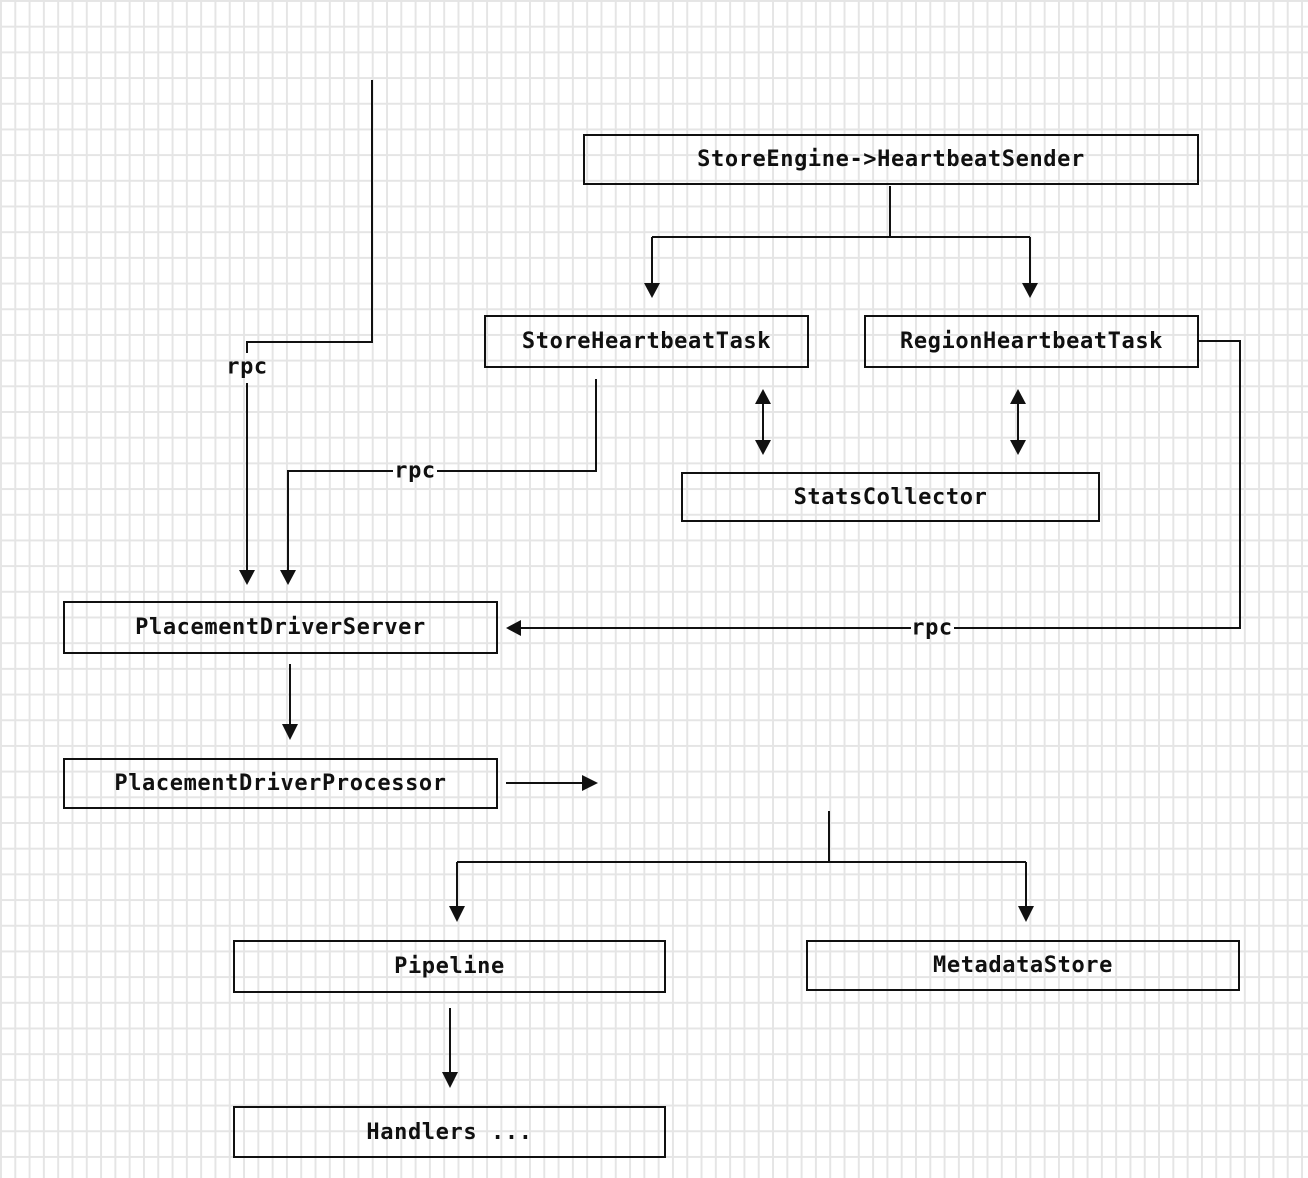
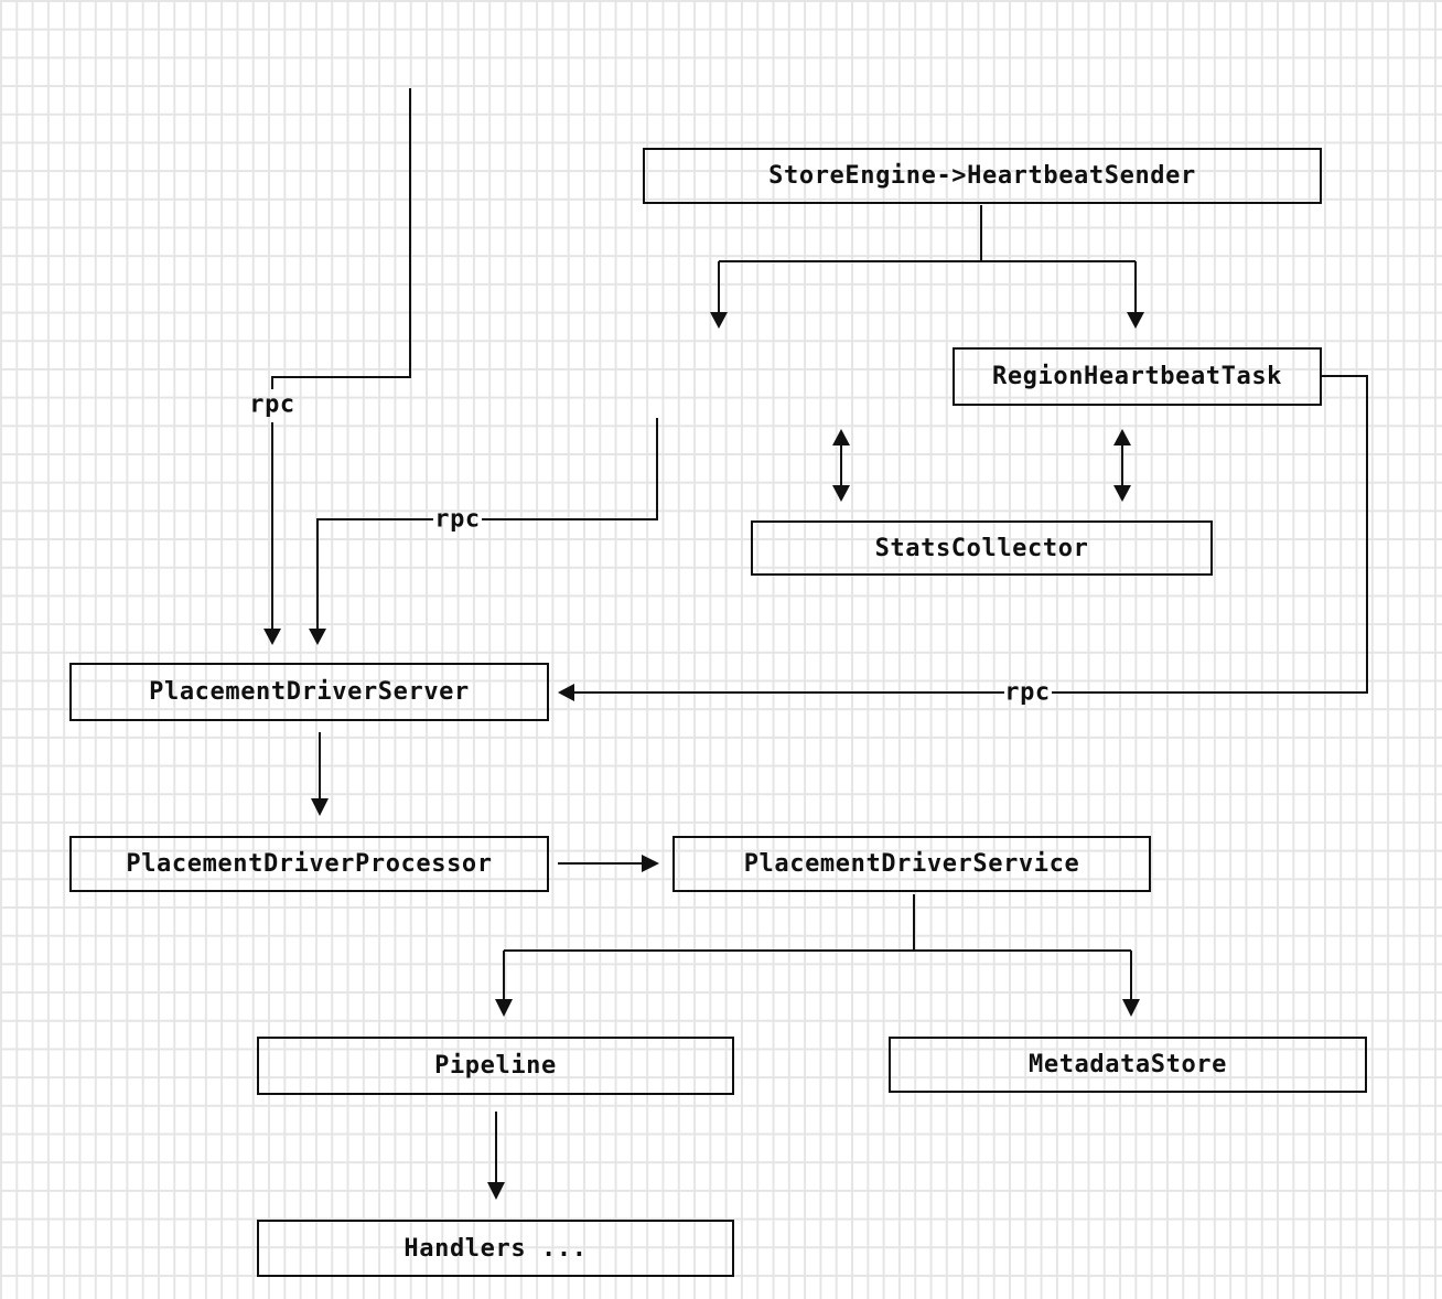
  StoreEngine->HeartbeatSender
- StoreHeartbeatTask
  RegionHeartbeatTask
  StatsCollector
  PlacementDriverServer
  PlacementDriverProcessor
+ PlacementDriverService
  Pipeline
  MetadataStore
  Handlers ...
  rpc
  rpc
  rpc
